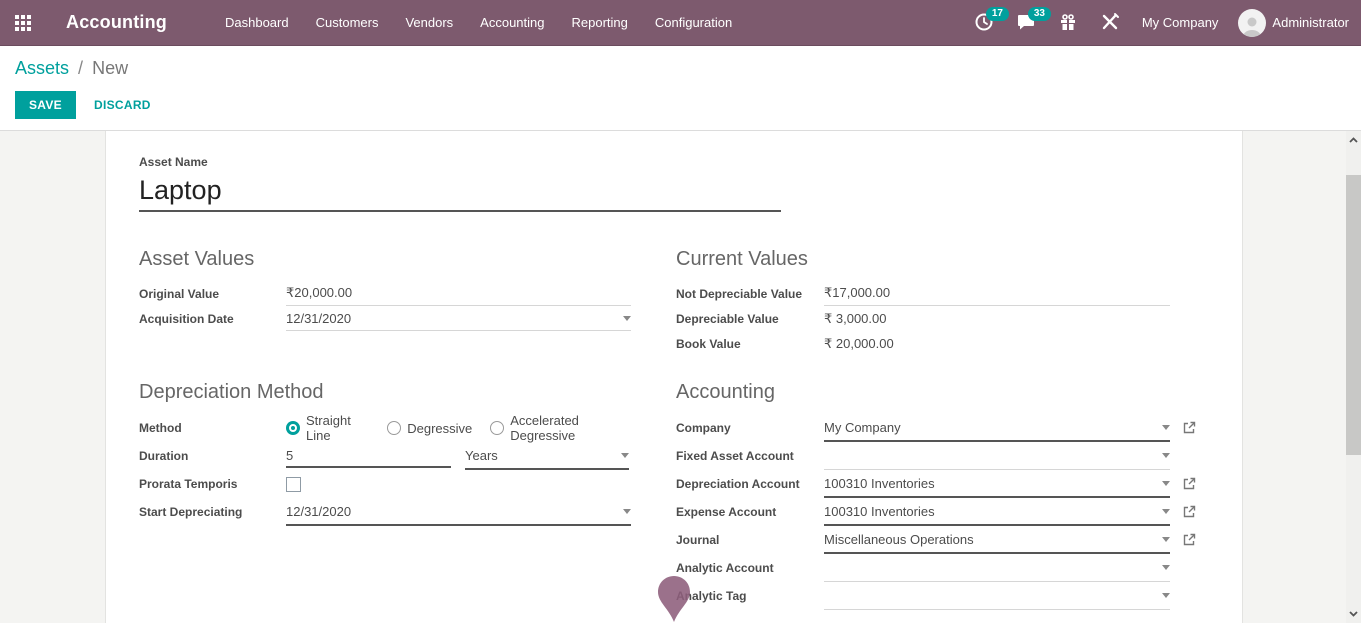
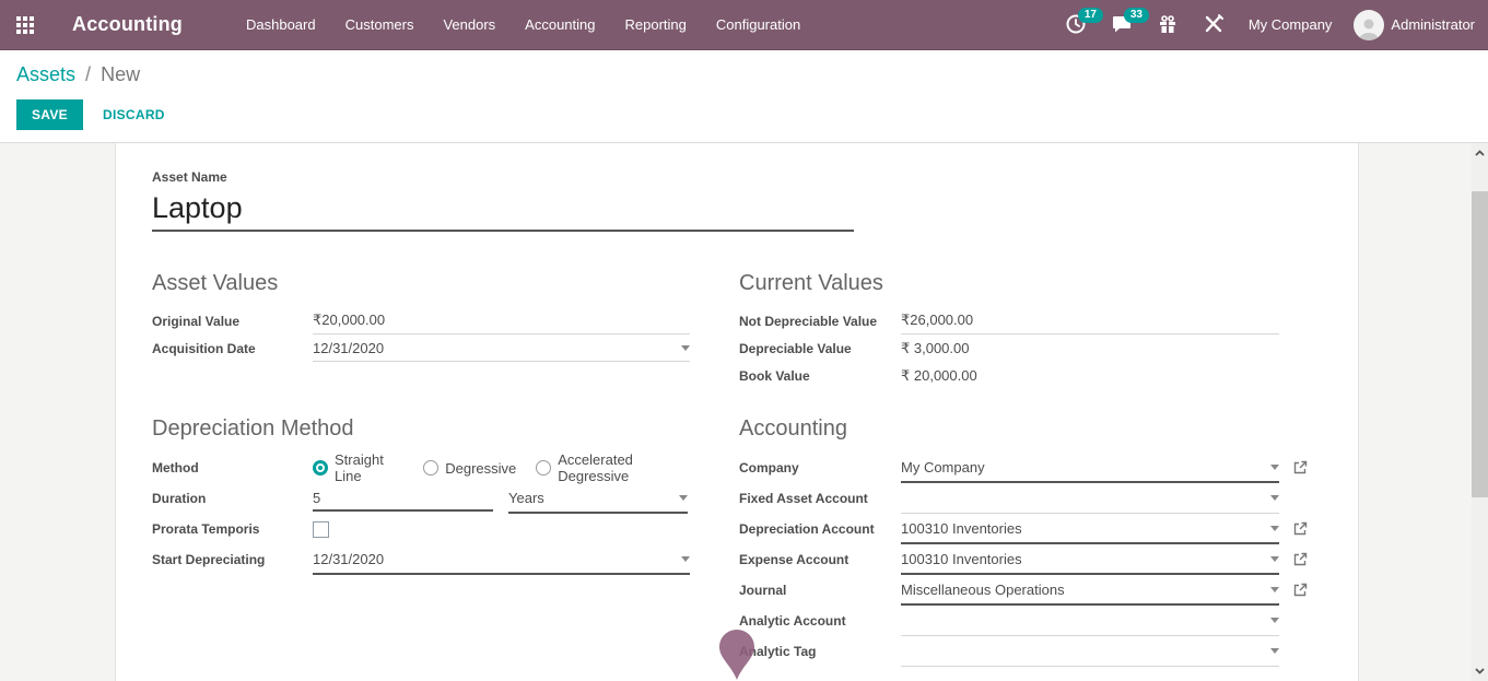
  Accounting
  Dashboard
  Customers
  Vendors
  Accounting
  Reporting
  Configuration
  17
  33
  My Company
  Administrator
  Assets / New
  SAVE
  DISCARD
  Asset Name
  Laptop
  Asset Values
  Original Value
  ₹20,000.00
  Acquisition Date
  12/31/2020
  Depreciation Method
  Method
  Straight Line
  Degressive
  Accelerated Degressive
  Duration
  5
  Years
  Prorata Temporis
  Start Depreciating
  12/31/2020
  Current Values
  Not Depreciable Value
- ₹17,000.00
+ ₹26,000.00
  Depreciable Value
  ₹ 3,000.00
  Book Value
  ₹ 20,000.00
  Accounting
  Company
  My Company
  Fixed Asset Account
  Depreciation Account
  100310 Inventories
  Expense Account
  100310 Inventories
  Journal
  Miscellaneous Operations
  Analytic Account
  Analytic Tag
